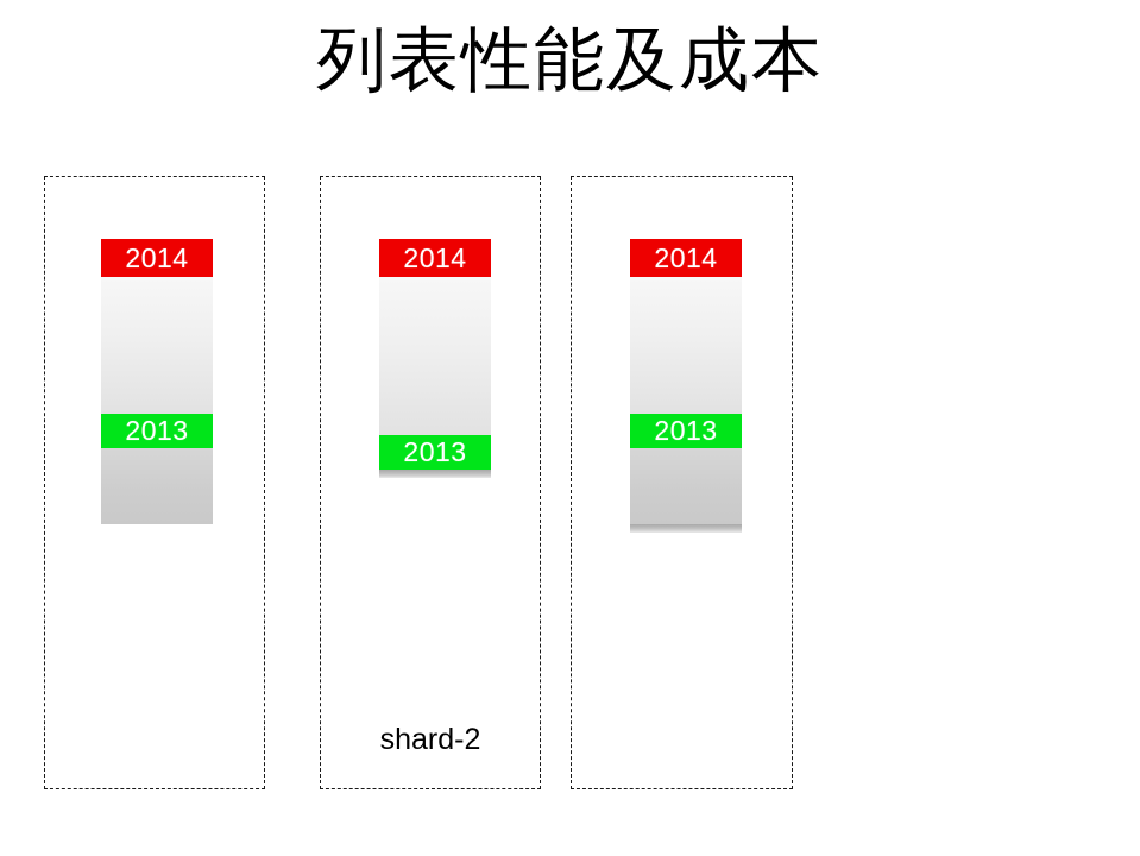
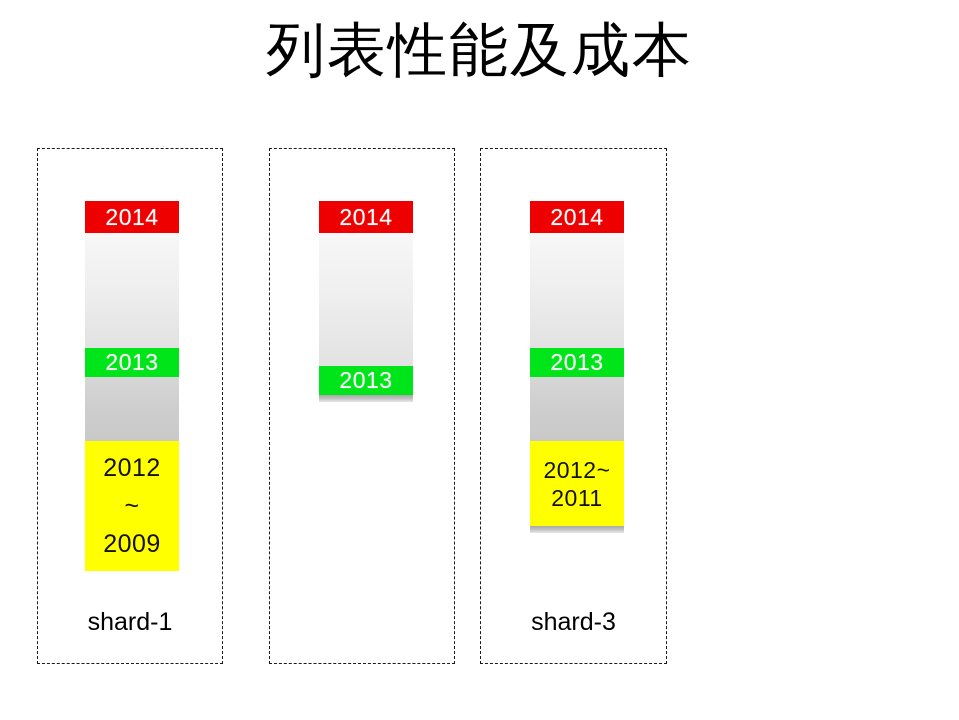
  列表性能及成本
  2014
  2013
+ 2012
+ ~
+ 2009
+ shard-1
  2014
  2013
- shard-2
  2014
  2013
+ 2012~
+ 2011
+ shard-3
